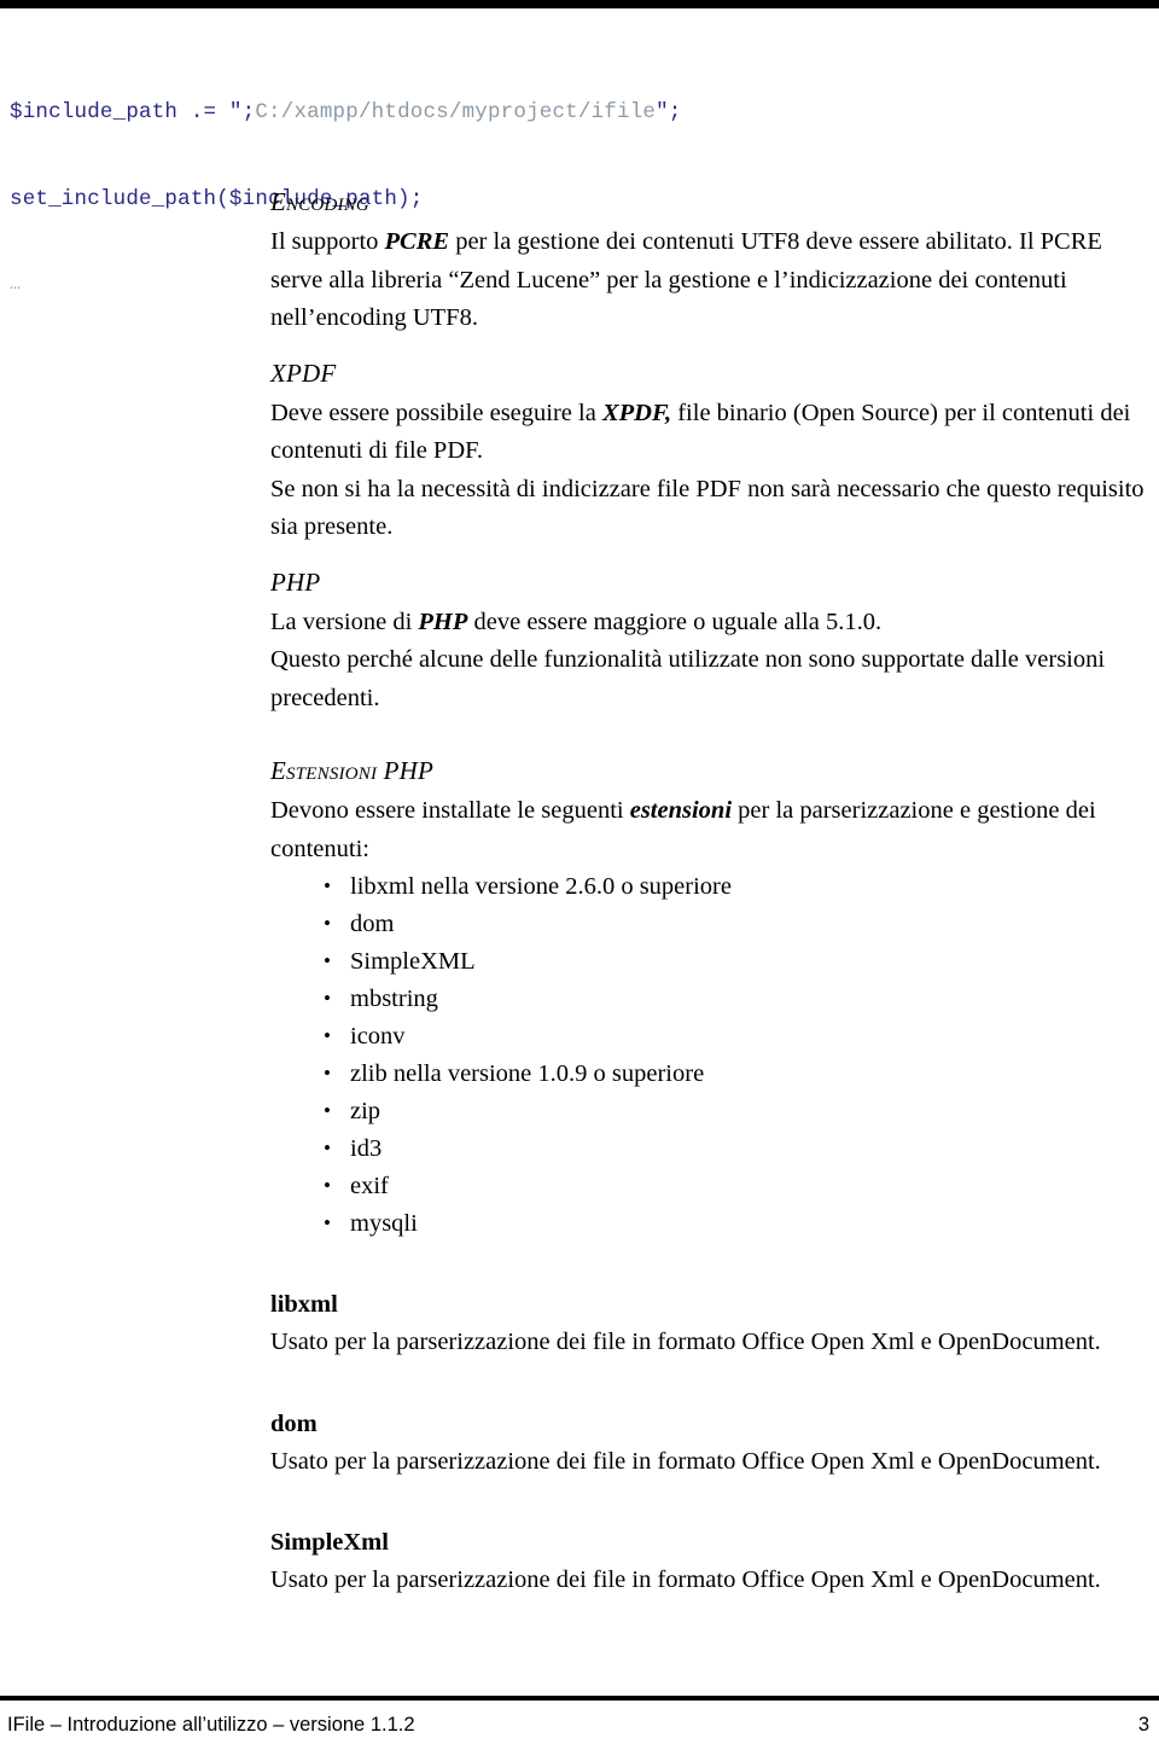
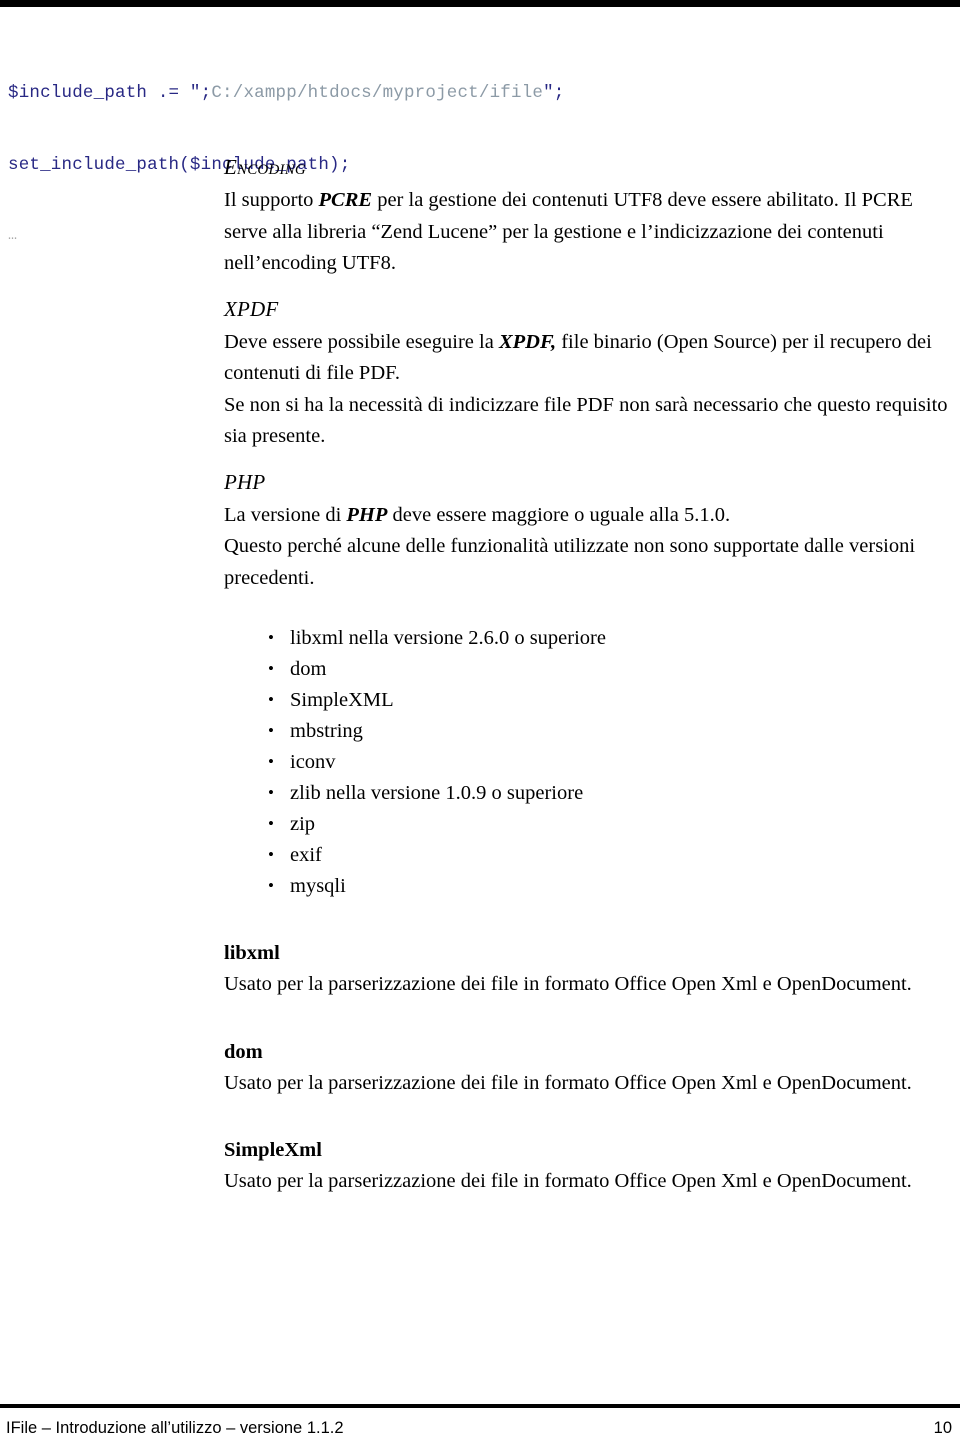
  $include_path .= ";C:/xampp/htdocs/myproject/ifile";
  set_include_path($include_path);
  …
  Encoding
  Il supporto PCRE per la gestione dei contenuti UTF8 deve essere abilitato. Il PCRE serve alla libreria “Zend Lucene” per la gestione e l’indicizzazione dei contenuti nell’encoding UTF8.
  XPDF
- Deve essere possibile eseguire la XPDF, file binario (Open Source) per il contenuti dei contenuti di file PDF.
+ Deve essere possibile eseguire la XPDF, file binario (Open Source) per il recupero dei contenuti di file PDF.
  Se non si ha la necessità di indicizzare file PDF non sarà necessario che questo requisito sia presente.
  PHP
  La versione di PHP deve essere maggiore o uguale alla 5.1.0.
  Questo perché alcune delle funzionalità utilizzate non sono supportate dalle versioni precedenti.
- Estensioni PHP
- Devono essere installate le seguenti estensioni per la parserizzazione e gestione dei contenuti:
  libxml nella versione 2.6.0 o superiore
  dom
  SimpleXML
  mbstring
  iconv
  zlib nella versione 1.0.9 o superiore
  zip
- id3
  exif
  mysqli
  libxml
  Usato per la parserizzazione dei file in formato Office Open Xml e OpenDocument.
  dom
  Usato per la parserizzazione dei file in formato Office Open Xml e OpenDocument.
  SimpleXml
  Usato per la parserizzazione dei file in formato Office Open Xml e OpenDocument.
  IFile – Introduzione all’utilizzo – versione 1.1.2
- 3
+ 10
